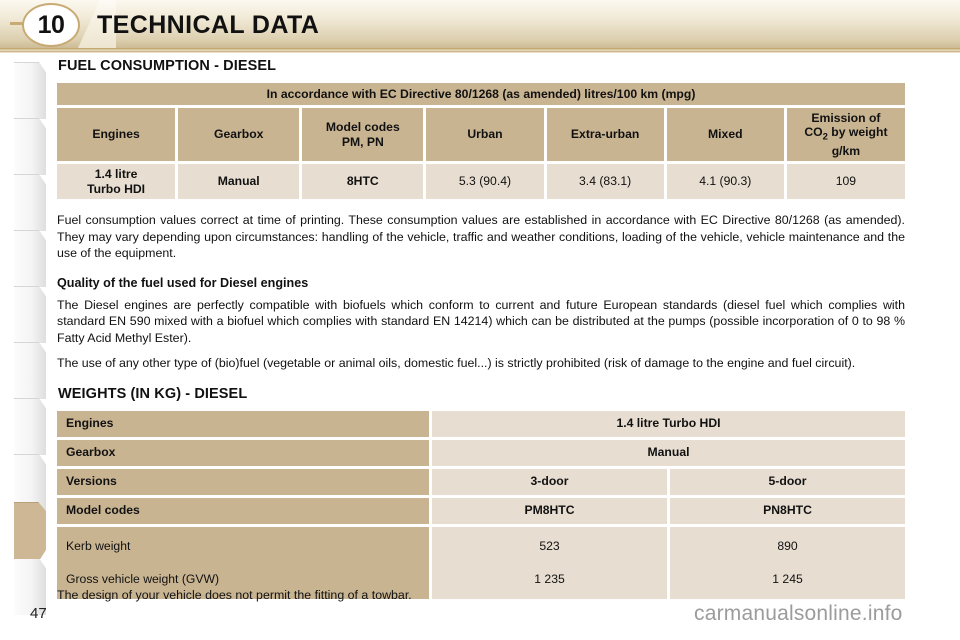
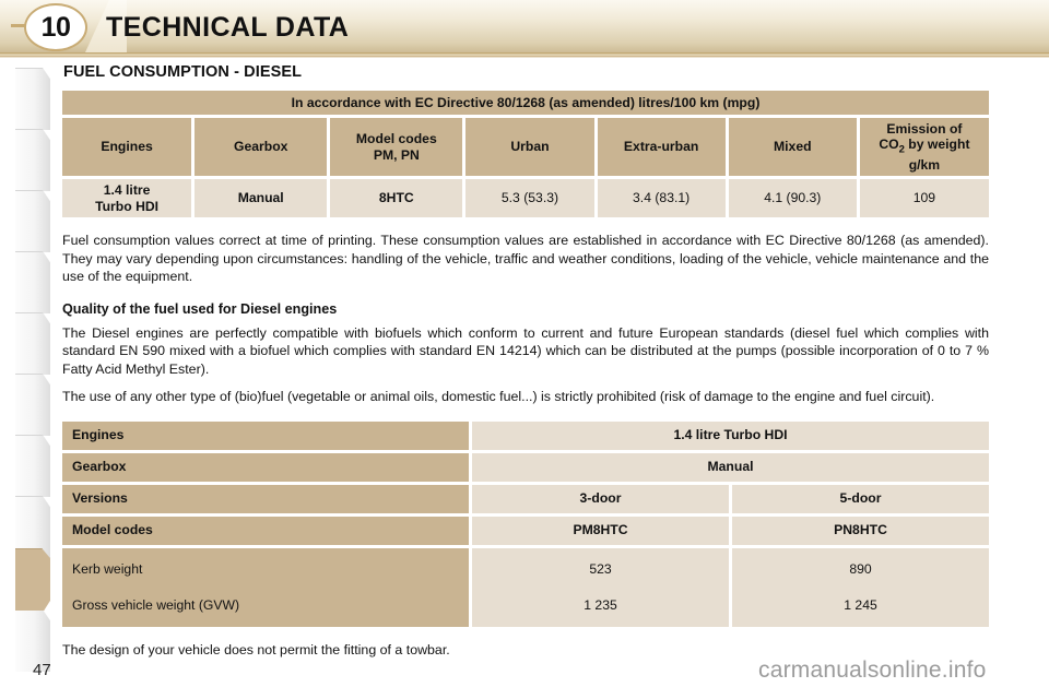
  10
  TECHNICAL DATA
  FUEL CONSUMPTION - DIESEL
  In accordance with EC Directive 80/1268 (as amended) litres/100 km (mpg)
  Engines
  Gearbox
  Model codes
  PM, PN
  Urban
  Extra-urban
  Mixed
  Emission of
  CO2 by weight
  g/km
  1.4 litre
  Turbo HDI
  Manual
  8HTC
- 5.3 (90.4)
+ 5.3 (53.3)
  3.4 (83.1)
  4.1 (90.3)
  109
  Fuel consumption values correct at time of printing. These consumption values are established in accordance with EC Directive 80/1268 (as amended). They may vary depending upon circumstances: handling of the vehicle, traffic and weather conditions, loading of the vehicle, vehicle maintenance and the use of the equipment.
  Quality of the fuel used for Diesel engines
- The Diesel engines are perfectly compatible with biofuels which conform to current and future European standards (diesel fuel which complies with standard EN 590 mixed with a biofuel which complies with standard EN 14214) which can be distributed at the pumps (possible incorporation of 0 to 98 % Fatty Acid Methyl Ester).
+ The Diesel engines are perfectly compatible with biofuels which conform to current and future European standards (diesel fuel which complies with standard EN 590 mixed with a biofuel which complies with standard EN 14214) which can be distributed at the pumps (possible incorporation of 0 to 7 % Fatty Acid Methyl Ester).
  The use of any other type of (bio)fuel (vegetable or animal oils, domestic fuel...) is strictly prohibited (risk of damage to the engine and fuel circuit).
- WEIGHTS (IN KG) - DIESEL
  Engines
  1.4 litre Turbo HDI
  Gearbox
  Manual
  Versions
  3-door
  5-door
  Model codes
  PM8HTC
  PN8HTC
  Kerb weight
  Gross vehicle weight (GVW)
  523
  1 235
  890
  1 245
  The design of your vehicle does not permit the fitting of a towbar.
  47
  carmanualsonline.info
